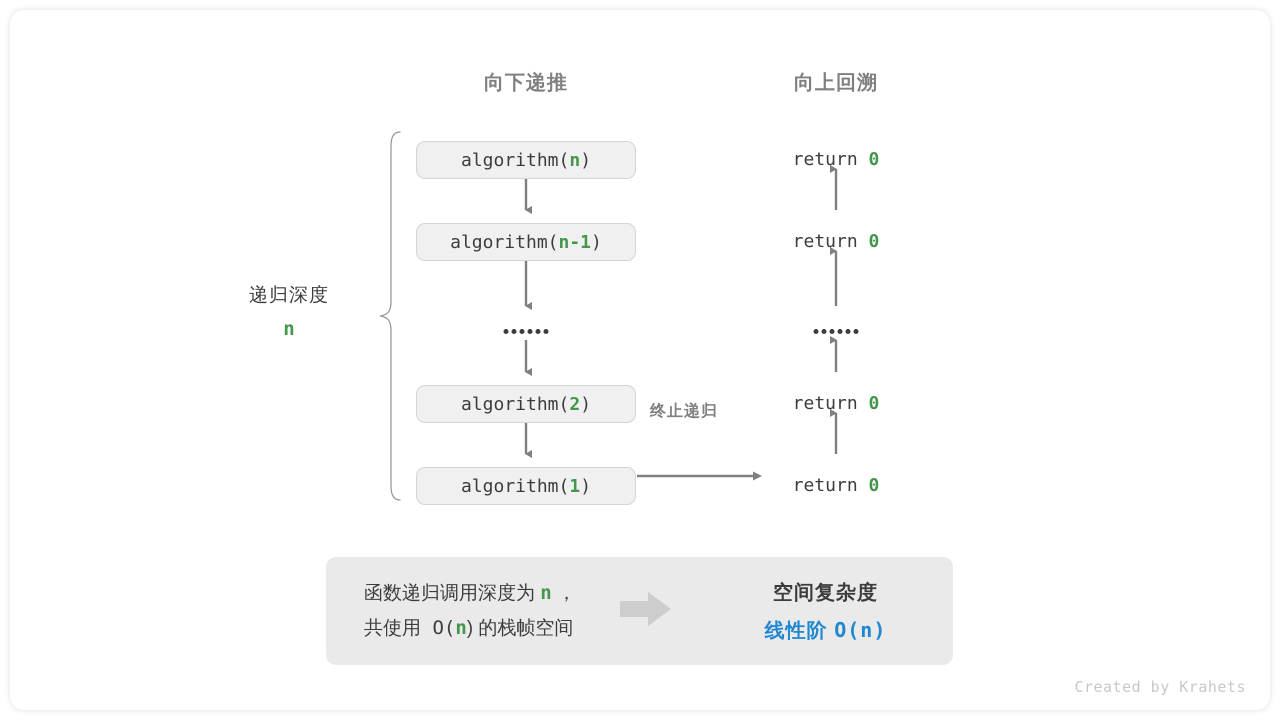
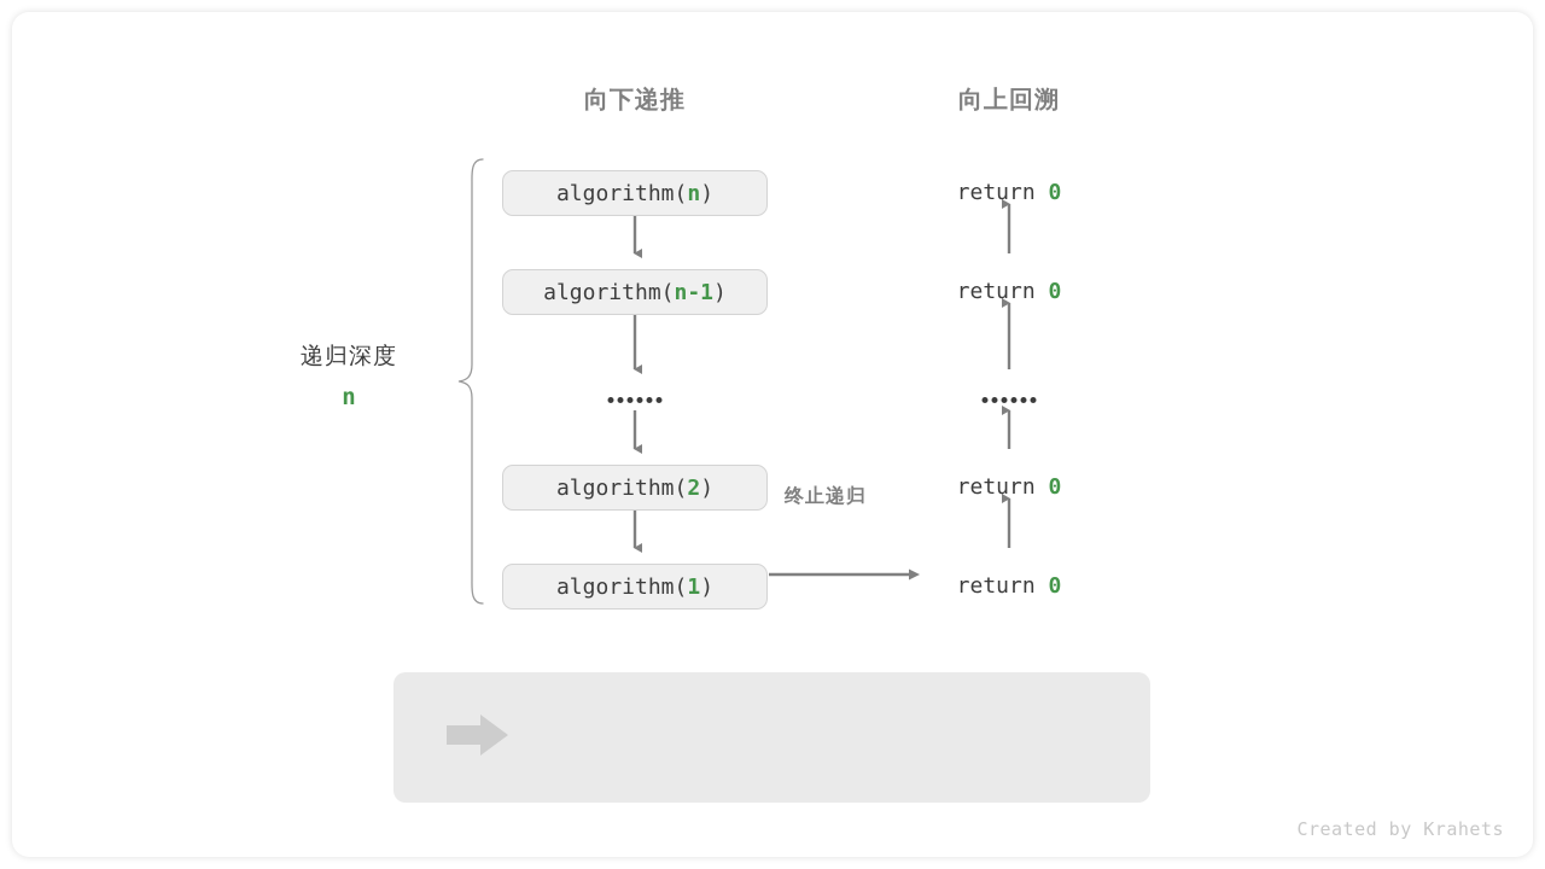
  向下递推
  向上回溯
  递归深度
  n
  algorithm(
  n
  )
  algorithm(
  n-1
  )
  algorithm(
  2
  )
  algorithm(
  1
  )
  return 0
  return 0
  return 0
  return 0
  终止递归
- 函数递归调用深度为 n ，
- 共使用 O(n) 的栈帧空间
- 空间复杂度
- 线性阶 O(n)
  Created by Krahets
